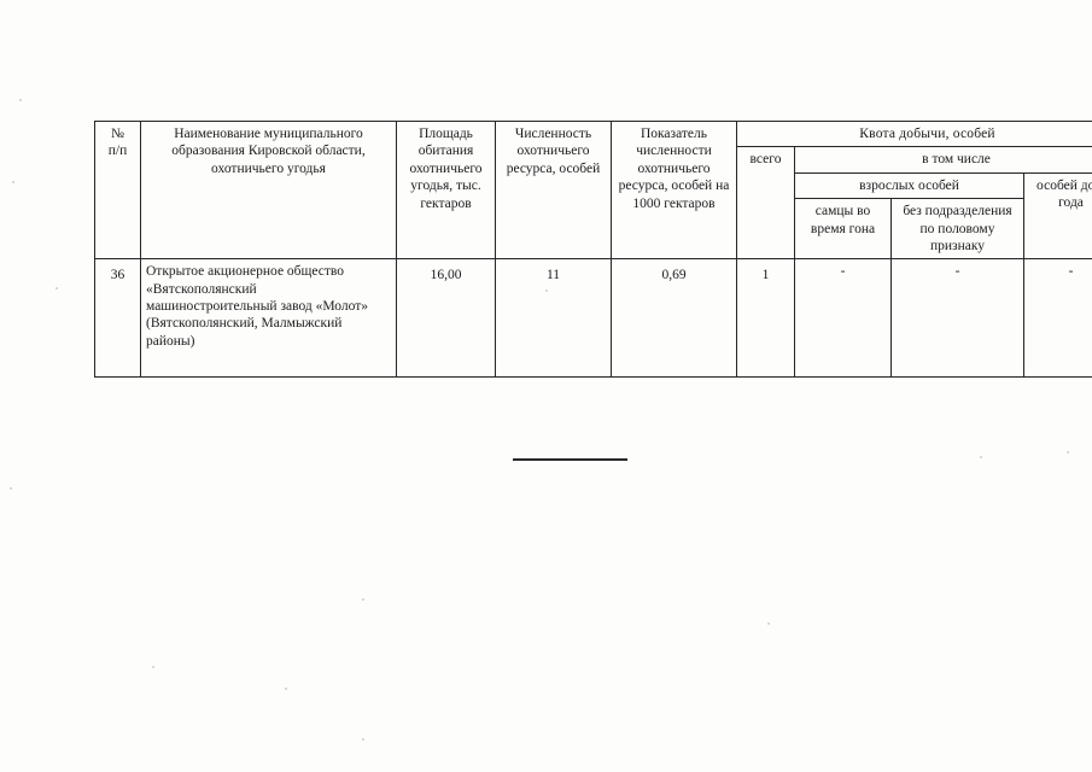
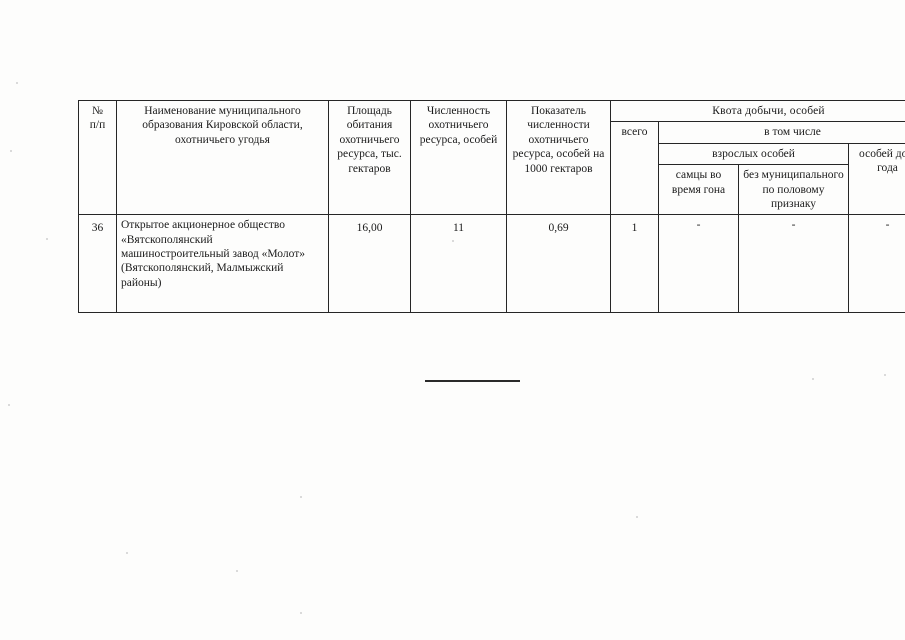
- № п/п	Наименование муниципального образования Кировской области, охотничьего угодья	Площадь обитания охотничьего угодья, тыс. гектаров	Численность охотничьего ресурса, особей	Показатель численности охотничьего ресурса, особей на 1000 гектаров	Квота добычи, особей
+ № п/п	Наименование муниципального образования Кировской области, охотничьего угодья	Площадь обитания охотничьего ресурса, тыс. гектаров	Численность охотничьего ресурса, особей	Показатель численности охотничьего ресурса, особей на 1000 гектаров	Квота добычи, особей
  всего	в том числе
  взрослых особей	особей до года
- самцы во время гона	без подразделения по половому признаку
+ самцы во время гона	без муниципального по половому признаку
  36	Открытое акционерное общество «Вятскополянский машиностроительный завод «Молот» (Вятскополянский, Малмыжский районы)	16,00	11	0,69	1	-	-	-
